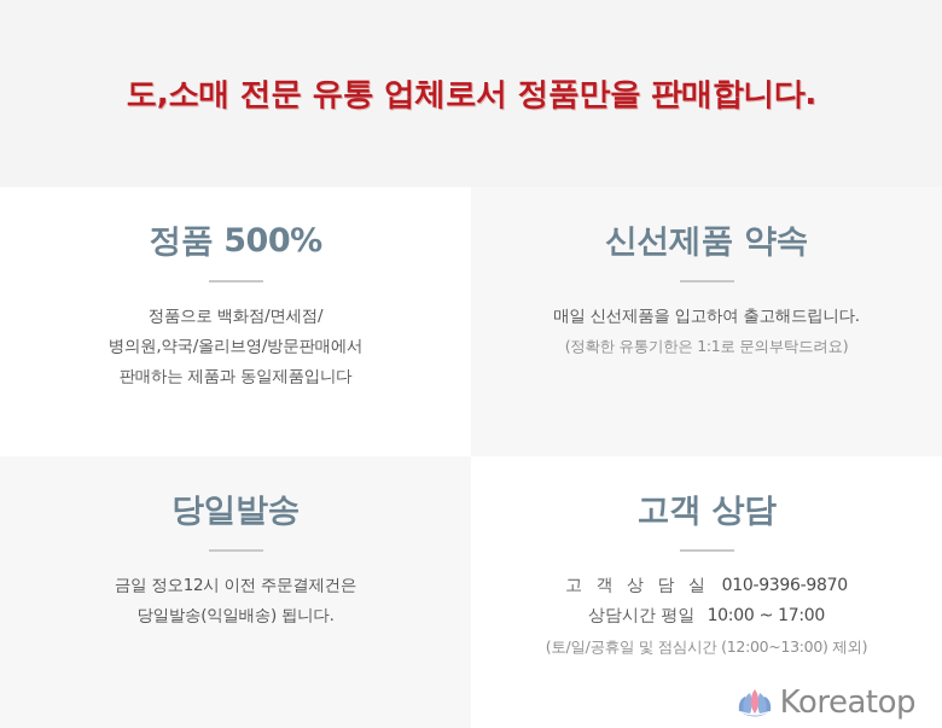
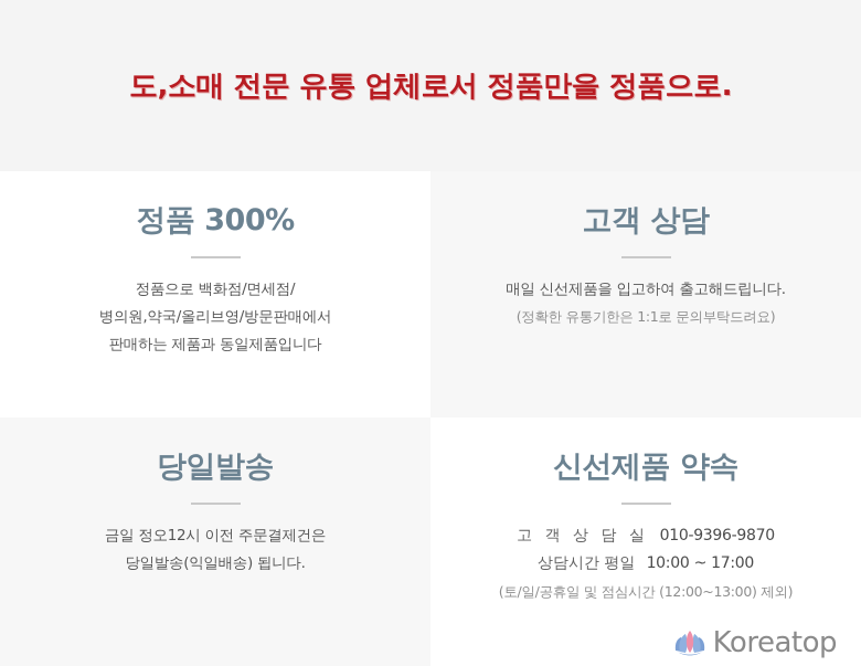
- 도,소매 전문 유통 업체로서 정품만을 판매합니다.
+ 도,소매 전문 유통 업체로서 정품만을 정품으로.
- 정품 500%
+ 정품 300%
  정품으로 백화점/면세점/
  병의원,약국/올리브영/방문판매에서
  판매하는 제품과 동일제품입니다
- 신선제품 약속
+ 고객 상담
  매일 신선제품을 입고하여 출고해드립니다.
  (정확한 유통기한은 1:1로 문의부탁드려요)
  당일발송
  금일 정오12시 이전 주문결제건은
  당일발송(익일배송) 됩니다.
- 고객 상담
+ 신선제품 약속
  고 객 상 담 실 010-9396-9870
  상담시간 평일 10:00 ~ 17:00
  (토/일/공휴일 및 점심시간 (12:00~13:00) 제외)
  Koreatop
